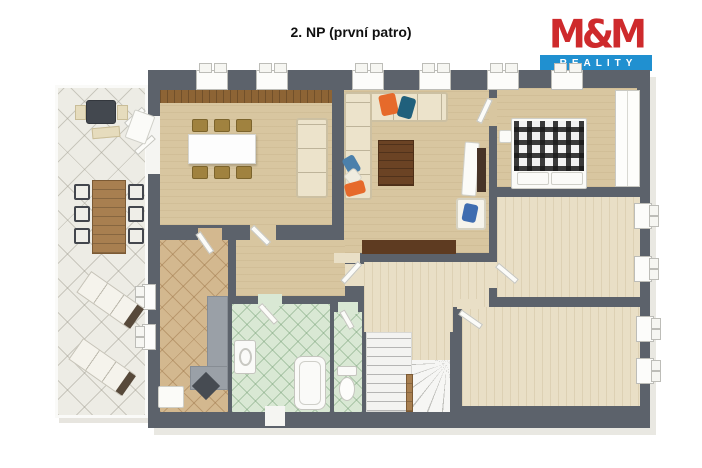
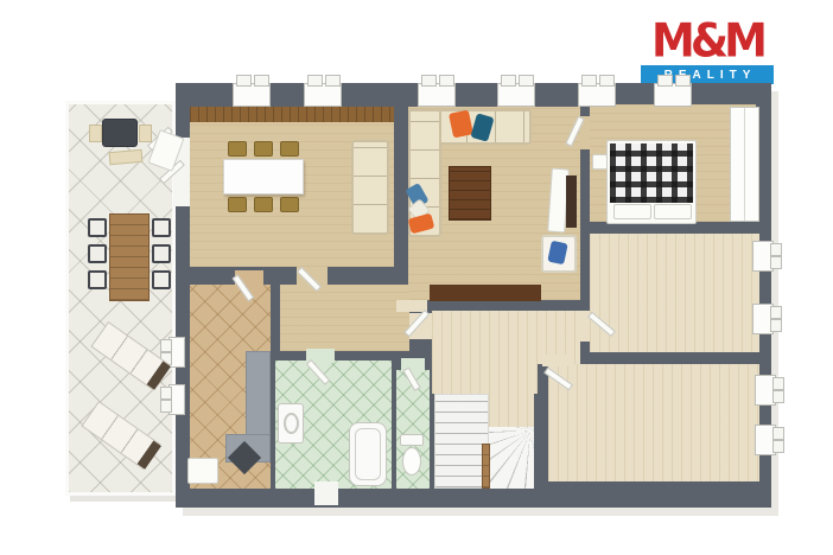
- 2. NP (první patro)
  M&M
  ALITY
